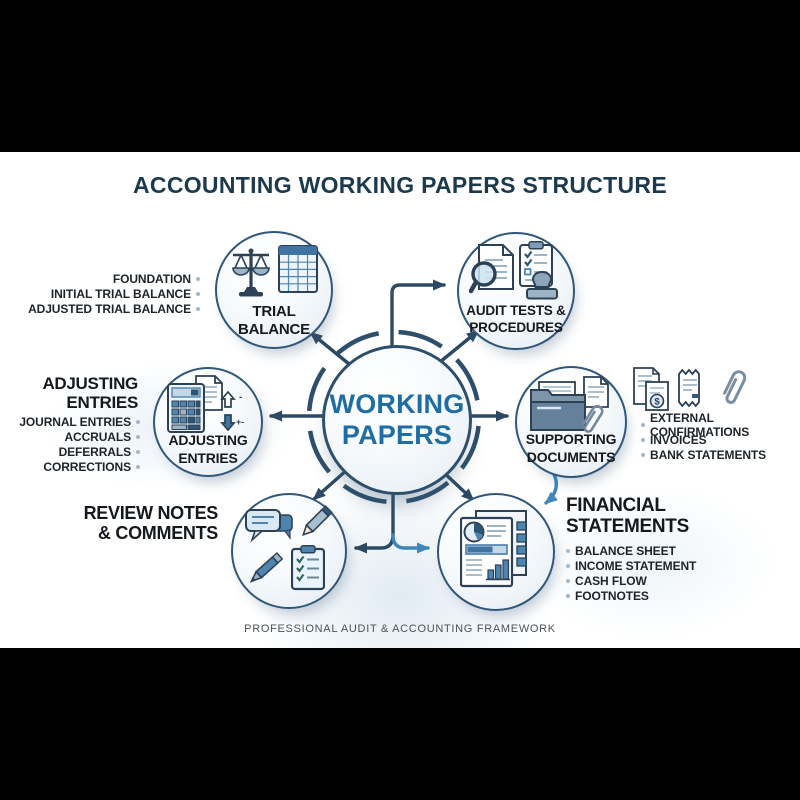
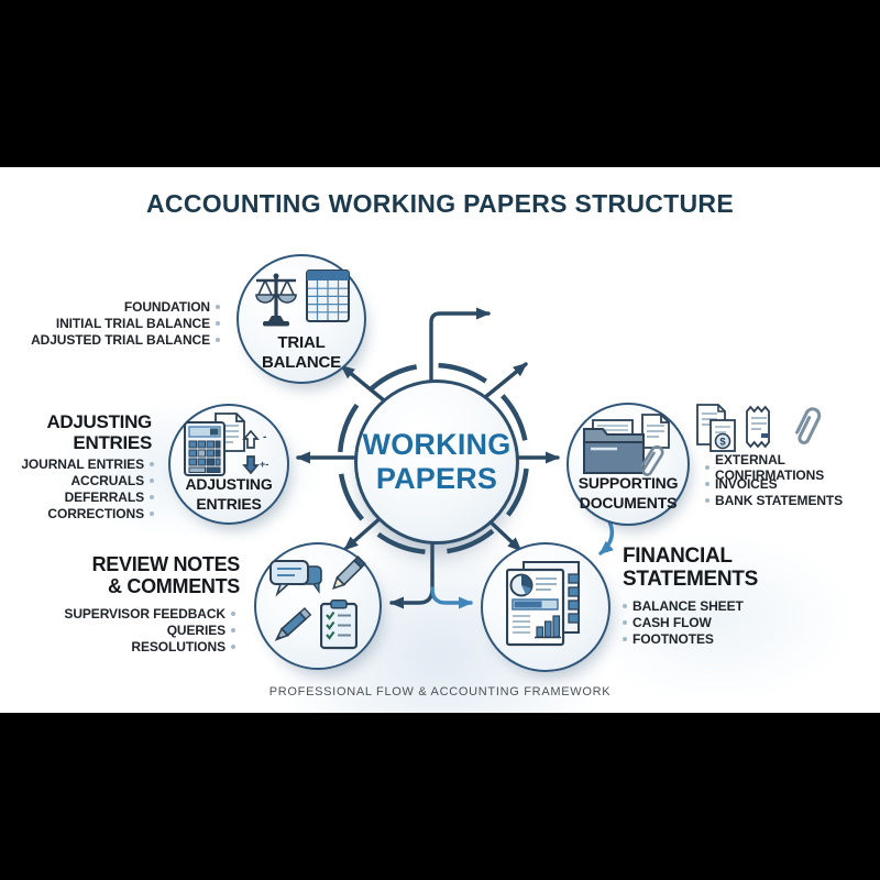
  ACCOUNTING WORKING PAPERS STRUCTURE
  WORKING
  PAPERS
  TRIAL
  BALANCE
  FOUNDATION
  INITIAL TRIAL BALANCE
  ADJUSTED TRIAL BALANCE
- AUDIT TESTS &
- PROCEDURES
  -
  +-
  ADJUSTING
  ENTRIES
  ADJUSTING
  ENTRIES
  JOURNAL ENTRIES
  ACCRUALS
  DEFERRALS
  CORRECTIONS
  SUPPORTING
  DOCUMENTS
  $
  EXTERNAL CONFIRMATIONS
  INVOICES
  BANK STATEMENTS
  REVIEW NOTES
  & COMMENTS
+ SUPERVISOR FEEDBACK
+ QUERIES
+ RESOLUTIONS
  FINANCIAL
  STATEMENTS
  BALANCE SHEET
- INCOME STATEMENT
  CASH FLOW
  FOOTNOTES
- PROFESSIONAL AUDIT & ACCOUNTING FRAMEWORK
+ PROFESSIONAL FLOW & ACCOUNTING FRAMEWORK
